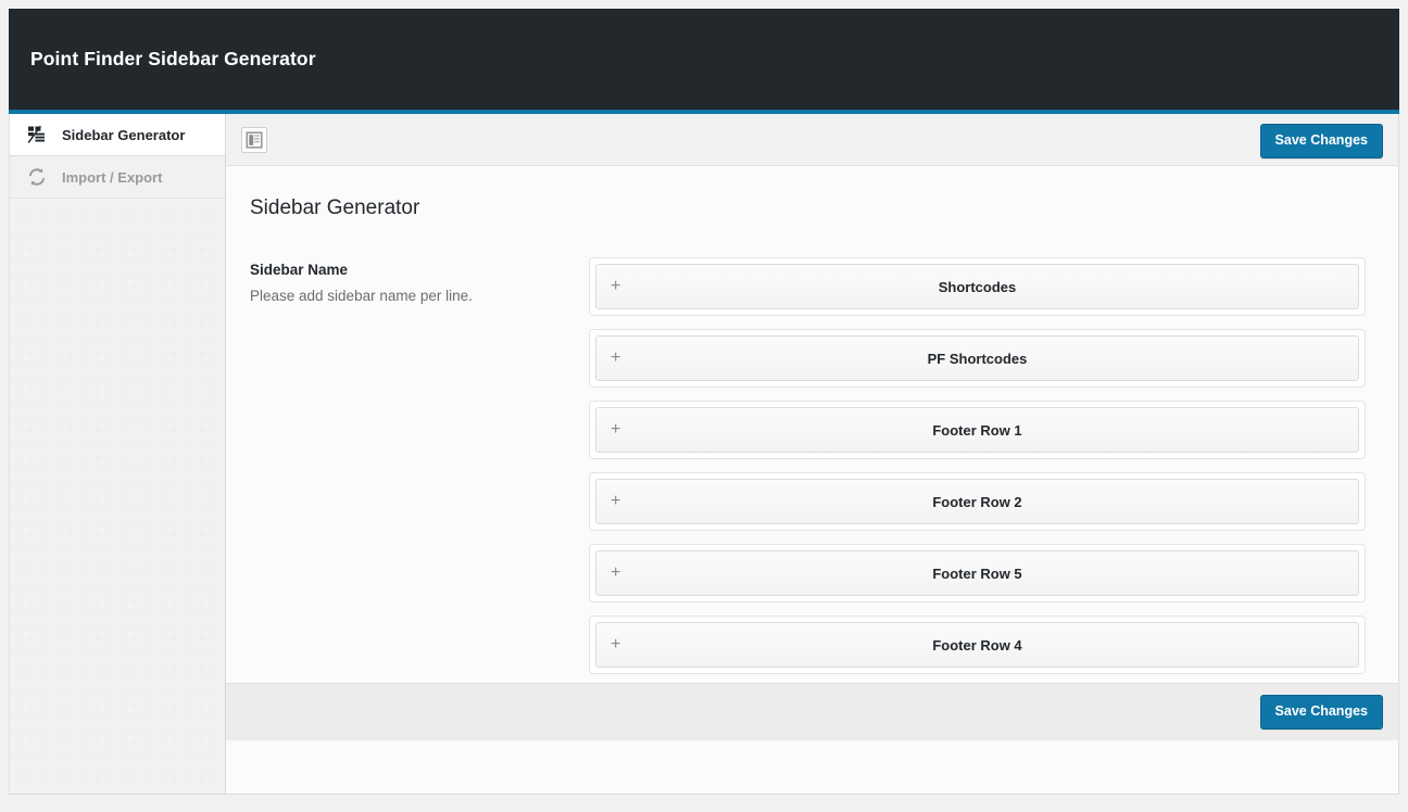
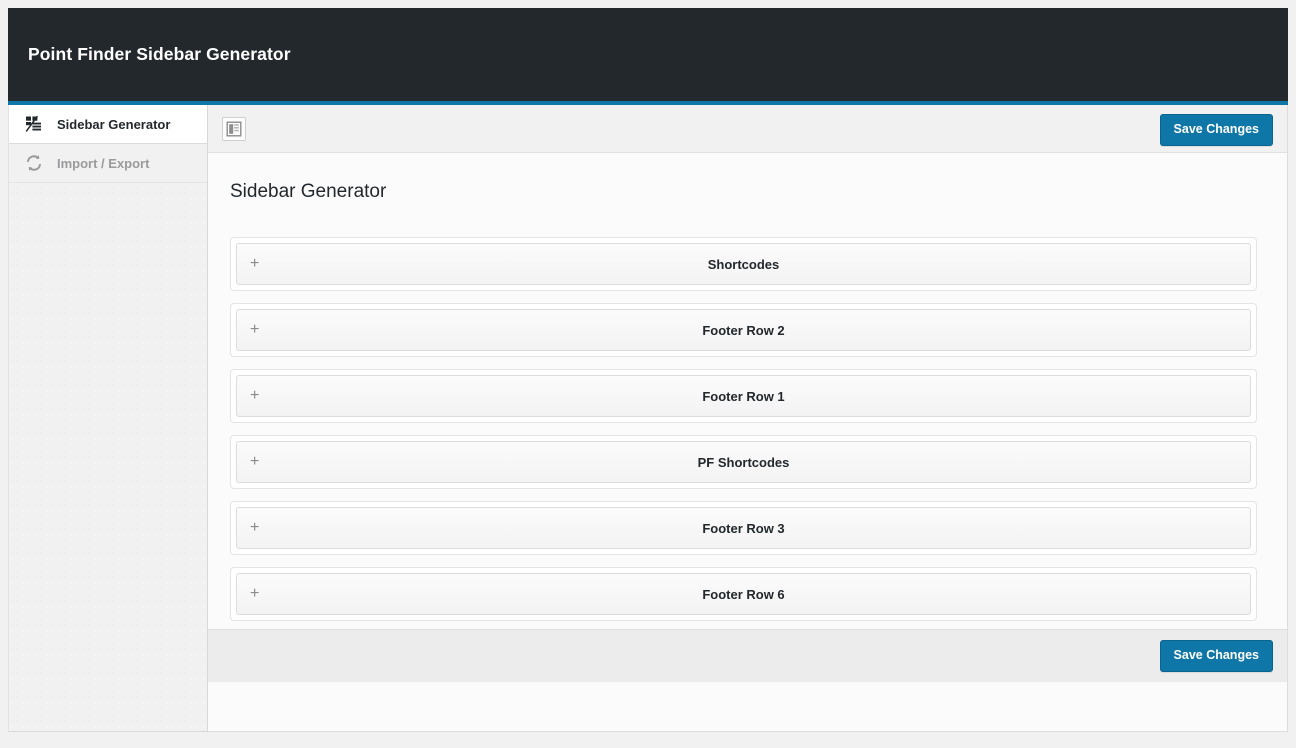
  Point Finder Sidebar Generator
  Sidebar Generator
  Import / Export
  Save Changes
  Sidebar Generator
- Sidebar Name
- Please add sidebar name per line.
  +
  Shortcodes
  +
- PF Shortcodes
+ Footer Row 2
  +
  Footer Row 1
  +
- Footer Row 2
+ PF Shortcodes
  +
- Footer Row 5
+ Footer Row 3
  +
- Footer Row 4
+ Footer Row 6
  Save Changes
